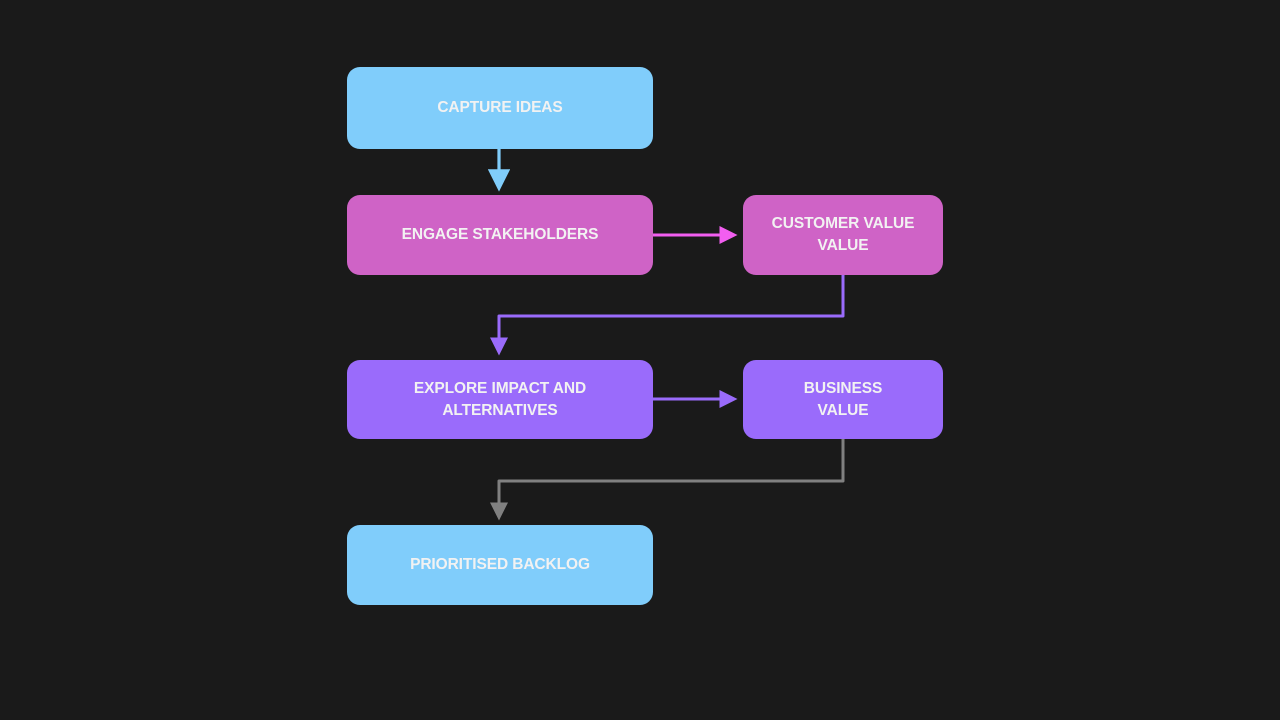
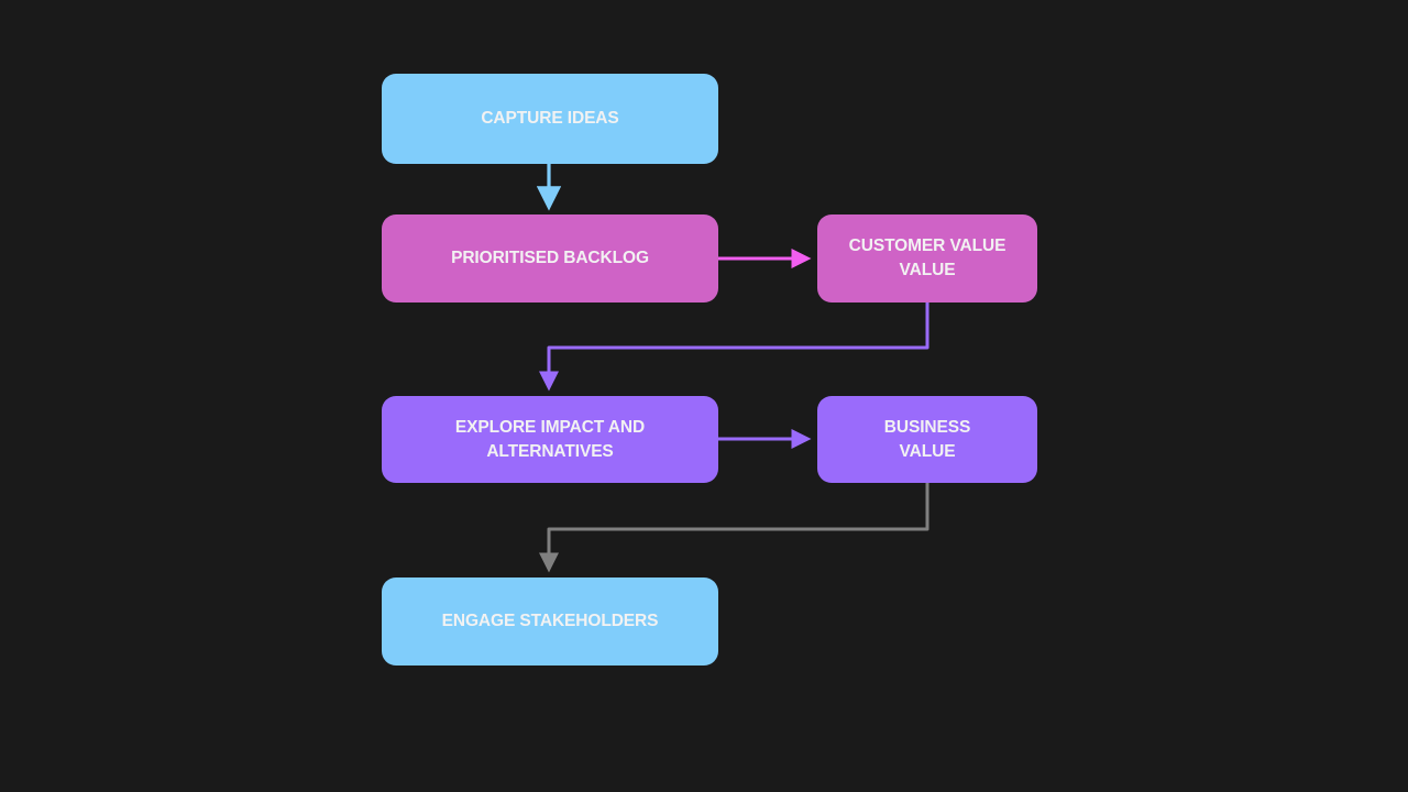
  CAPTURE IDEAS
- ENGAGE STAKEHOLDERS
+ PRIORITISED BACKLOG
  CUSTOMER VALUE
  VALUE
  EXPLORE IMPACT AND
  ALTERNATIVES
  BUSINESS
  VALUE
- PRIORITISED BACKLOG
+ ENGAGE STAKEHOLDERS
